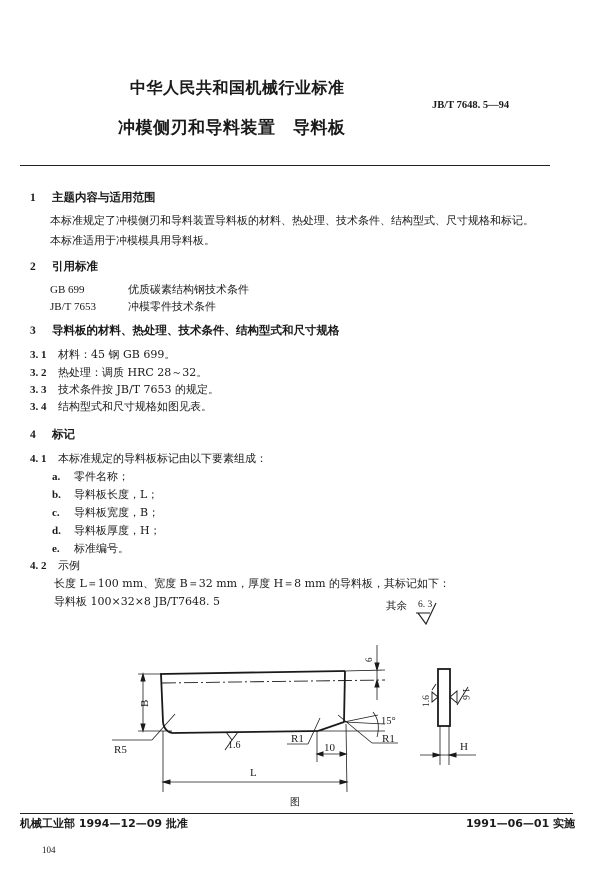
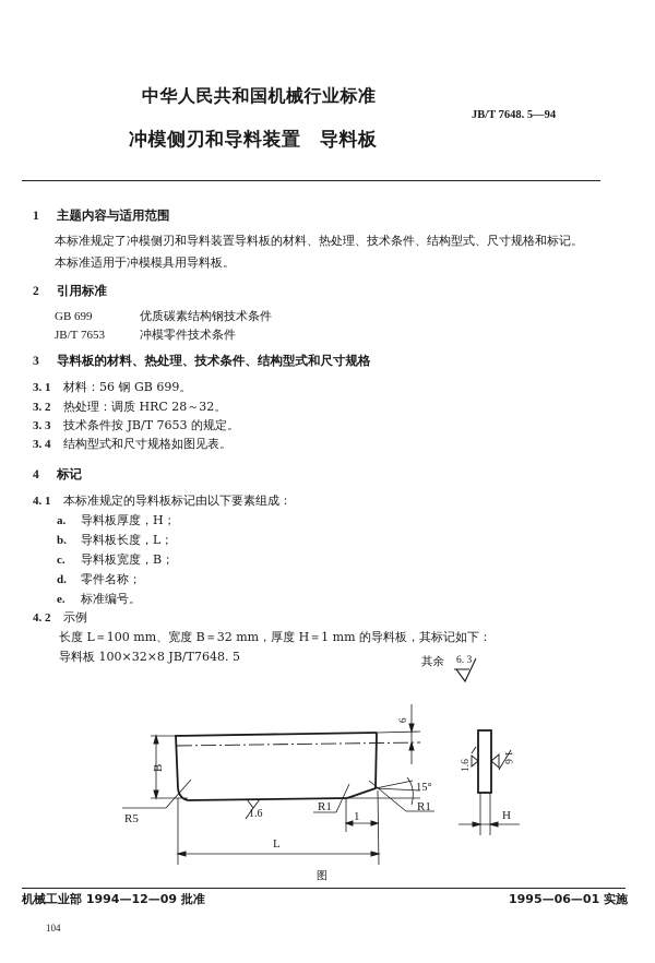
  中华人民共和国机械行业标准
  JB/T 7648. 5—94
  冲模侧刃和导料装置 导料板
  1 主题内容与适用范围
  本标准规定了冲模侧刃和导料装置导料板的材料、热处理、技术条件、结构型式、尺寸规格和标记。
  本标准适用于冲模模具用导料板。
  2 引用标准
  GB 699 优质碳素结构钢技术条件
  JB/T 7653 冲模零件技术条件
  3 导料板的材料、热处理、技术条件、结构型式和尺寸规格
- 3. 1 材料：45 钢 GB 699。
+ 3. 1 材料：56 钢 GB 699。
  3. 2 热处理：调质 HRC 28～32。
  3. 3 技术条件按 JB/T 7653 的规定。
  3. 4 结构型式和尺寸规格如图见表。
  4 标记
  4. 1 本标准规定的导料板标记由以下要素组成：
- a. 零件名称；
+ a. 导料板厚度，H；
  b. 导料板长度，L；
  c. 导料板宽度，B；
- d. 导料板厚度，H；
+ d. 零件名称；
  e. 标准编号。
  4. 2 示例
- 长度 L＝100 mm、宽度 B＝32 mm，厚度 H＝8 mm 的导料板，其标记如下：
+ 长度 L＝100 mm、宽度 B＝32 mm，厚度 H＝1 mm 的导料板，其标记如下：
  导料板 100×32×8 JB/T7648. 5
  L
  R5
  R1
  R1
- 10
+ 1
  15°
  1.6
  H
  6. 3
  其余
  图
  机械工业部 1994—12—09 批准
- 1991—06—01 实施
+ 1995—06—01 实施
  104
